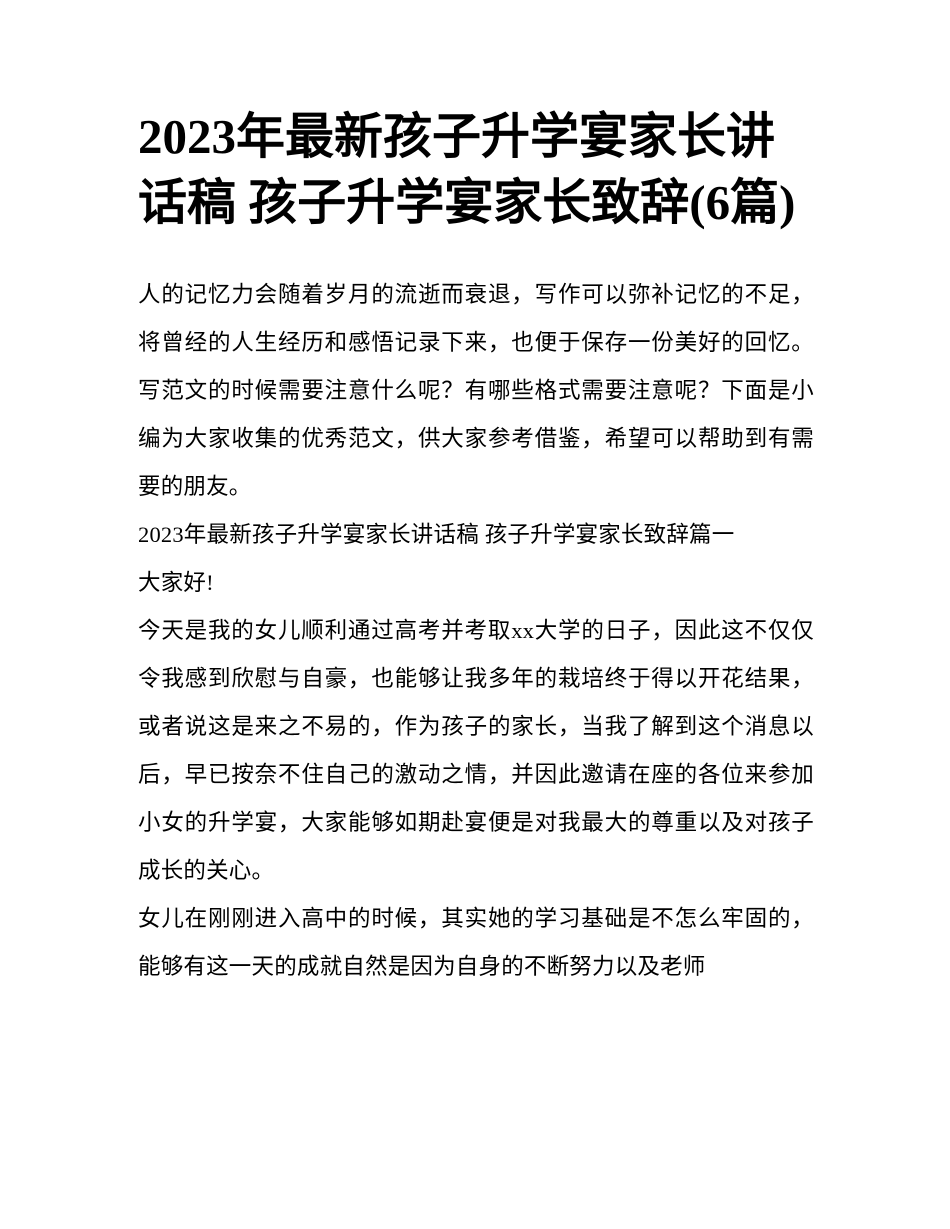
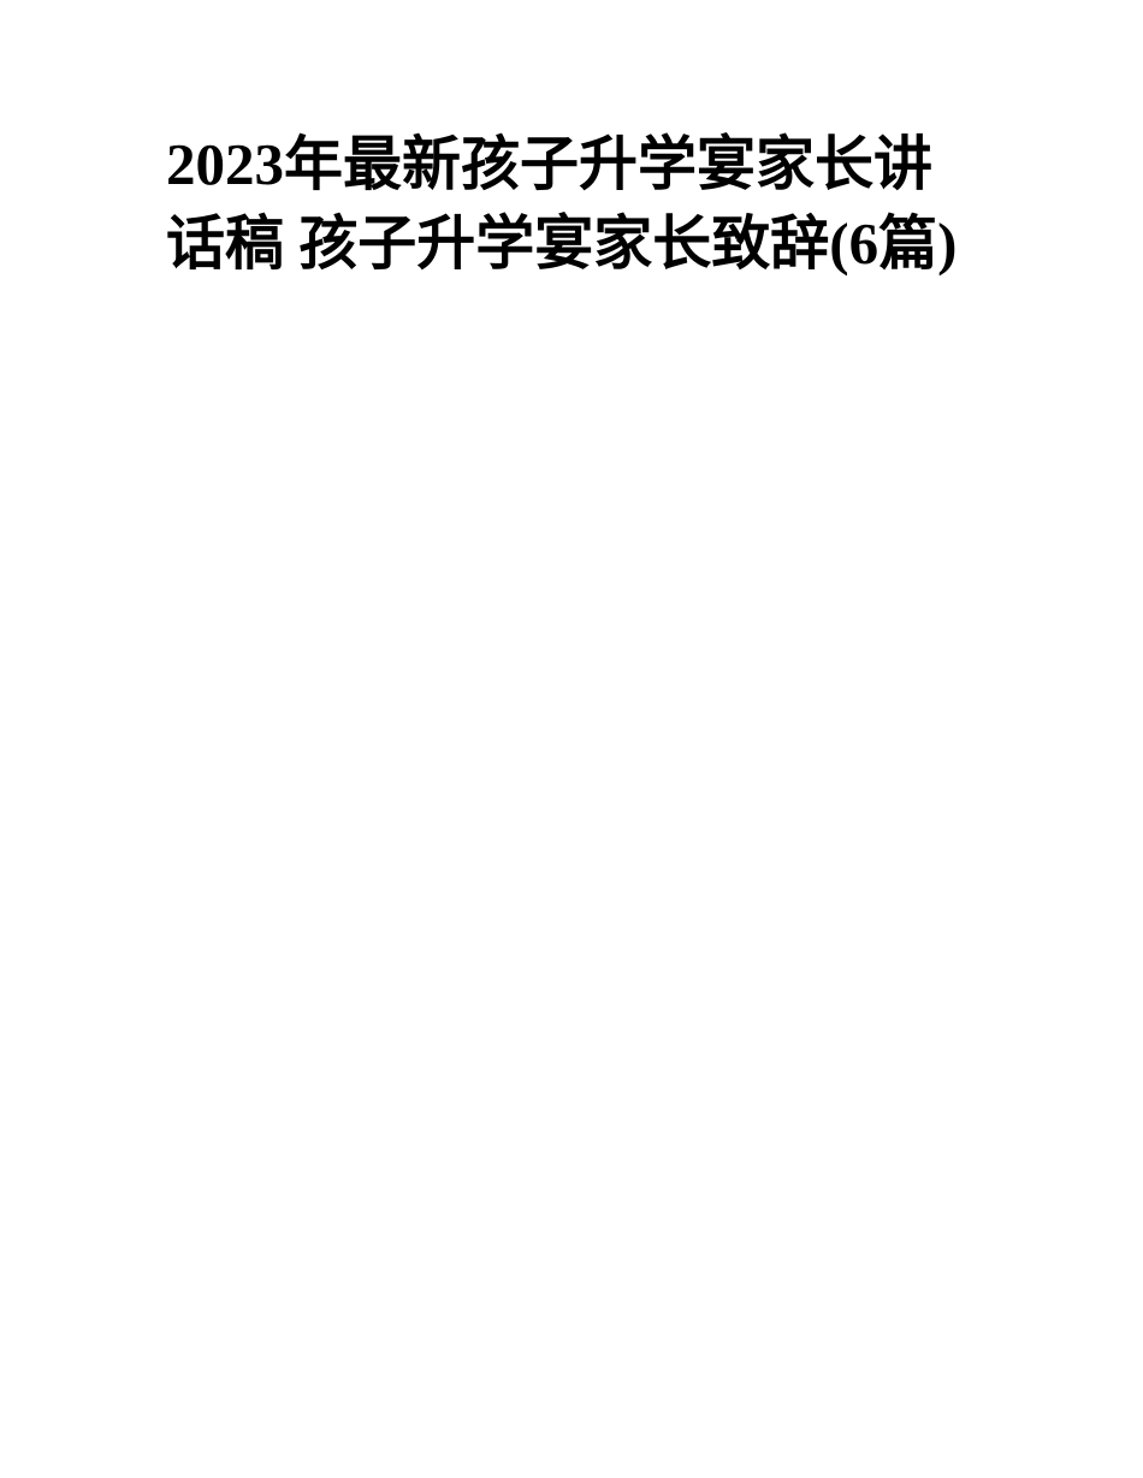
  2023年最新孩子升学宴家长讲话稿 孩子升学宴家长致辞(6篇)
- 人的记忆力会随着岁月的流逝而衰退，写作可以弥补记忆的不足，将曾经的人生经历和感悟记录下来，也便于保存一份美好的回忆。写范文的时候需要注意什么呢？有哪些格式需要注意呢？下面是小编为大家收集的优秀范文，供大家参考借鉴，希望可以帮助到有需要的朋友。
- 2023年最新孩子升学宴家长讲话稿 孩子升学宴家长致辞篇一
- 大家好!
- 今天是我的女儿顺利通过高考并考取xx大学的日子，因此这不仅仅令我感到欣慰与自豪，也能够让我多年的栽培终于得以开花结果，或者说这是来之不易的，作为孩子的家长，当我了解到这个消息以后，早已按奈不住自己的激动之情，并因此邀请在座的各位来参加小女的升学宴，大家能够如期赴宴便是对我最大的尊重以及对孩子成长的关心。
- 女儿在刚刚进入高中的时候，其实她的学习基础是不怎么牢固的，能够有这一天的成就自然是因为自身的不断努力以及老师
